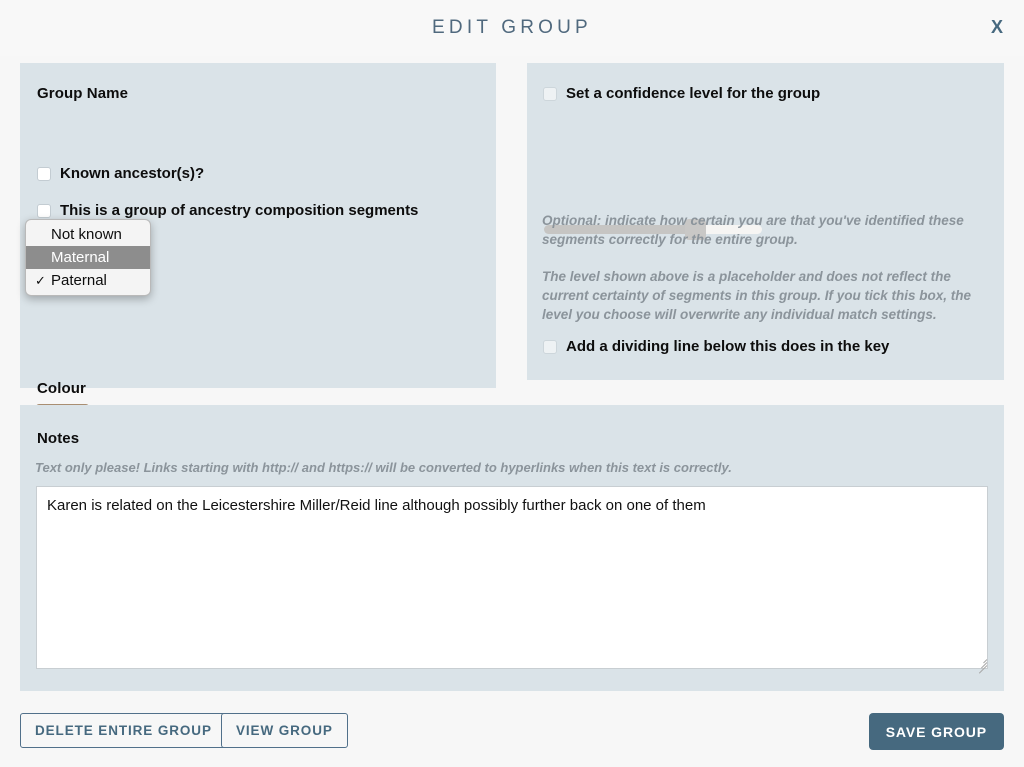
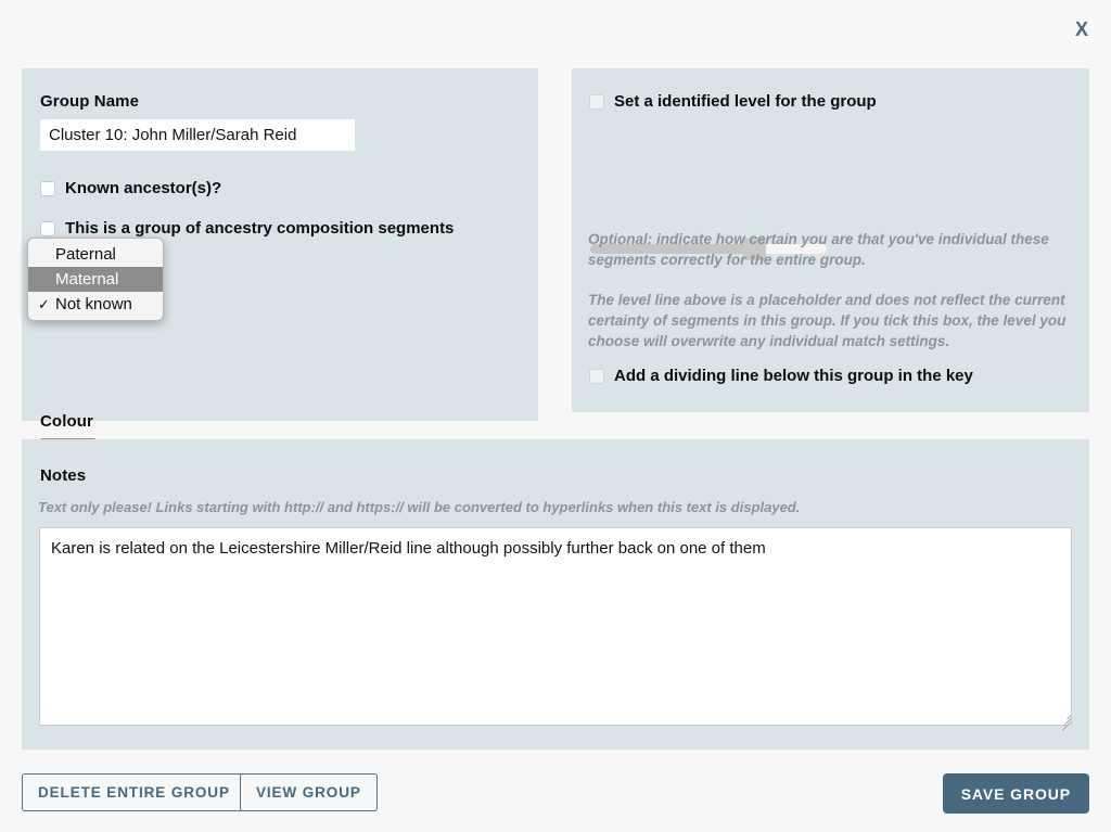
- EDIT GROUP
  X
  Group Name
+ Cluster 10: John Miller/Sarah Reid
  Known ancestor(s)?
  This is a group of ancestry composition segments
- Not known
+ Paternal
  Maternal
  ✓
- Paternal
+ Not known
  Colour
- Set a confidence level for the group
+ Set a identified level for the group
- Optional: indicate how certain you are that you've identified these segments correctly for the entire group.
+ Optional: indicate how certain you are that you've individual these segments correctly for the entire group.
- The level shown above is a placeholder and does not reflect the current certainty of segments in this group. If you tick this box, the level you choose will overwrite any individual match settings.
+ The level line above is a placeholder and does not reflect the current certainty of segments in this group. If you tick this box, the level you choose will overwrite any individual match settings.
- Add a dividing line below this does in the key
+ Add a dividing line below this group in the key
  Notes
- Text only please! Links starting with http:// and https:// will be converted to hyperlinks when this text is correctly.
+ Text only please! Links starting with http:// and https:// will be converted to hyperlinks when this text is displayed.
  Karen is related on the Leicestershire Miller/Reid line although possibly further back on one of them
  DELETE ENTIRE GROUP
  VIEW GROUP
  SAVE GROUP
